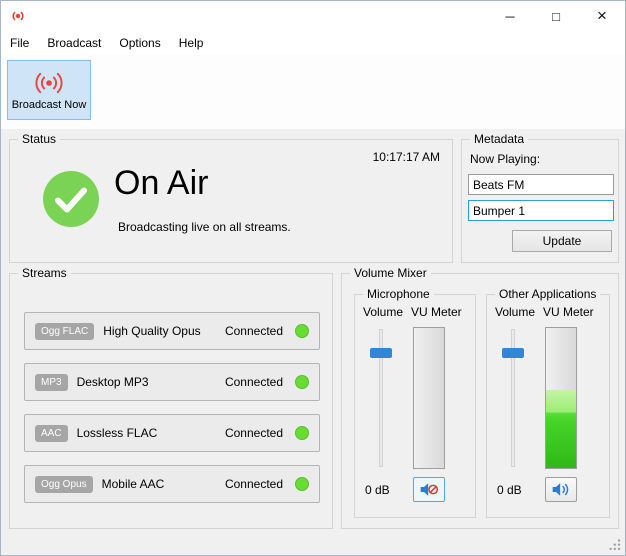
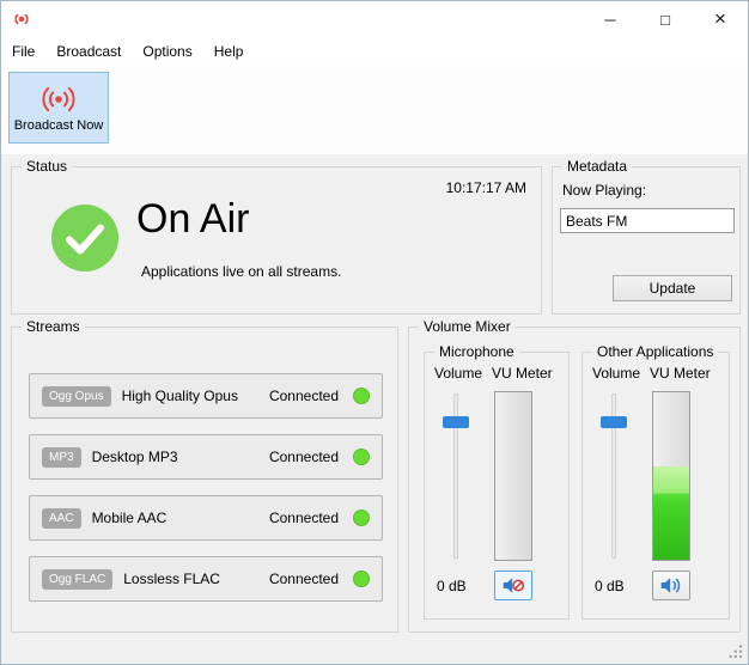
  ─
  □
  ×
  File
  Broadcast
  Options
  Help
  Broadcast Now
  Status
  10:17:17 AM
  On Air
- Broadcasting live on all streams.
+ Applications live on all streams.
  Metadata
  Now Playing:
  Beats FM
- Bumper 1
  Update
  Streams
- Ogg FLAC
+ Ogg Opus
  High Quality Opus
  Connected
  MP3
  Desktop MP3
  Connected
  AAC
- Lossless FLAC
+ Mobile AAC
  Connected
- Ogg Opus
+ Ogg FLAC
- Mobile AAC
+ Lossless FLAC
  Connected
  Volume Mixer
  Microphone
  Volume
  VU Meter
  0 dB
  Other Applications
  Volume
  VU Meter
  0 dB
